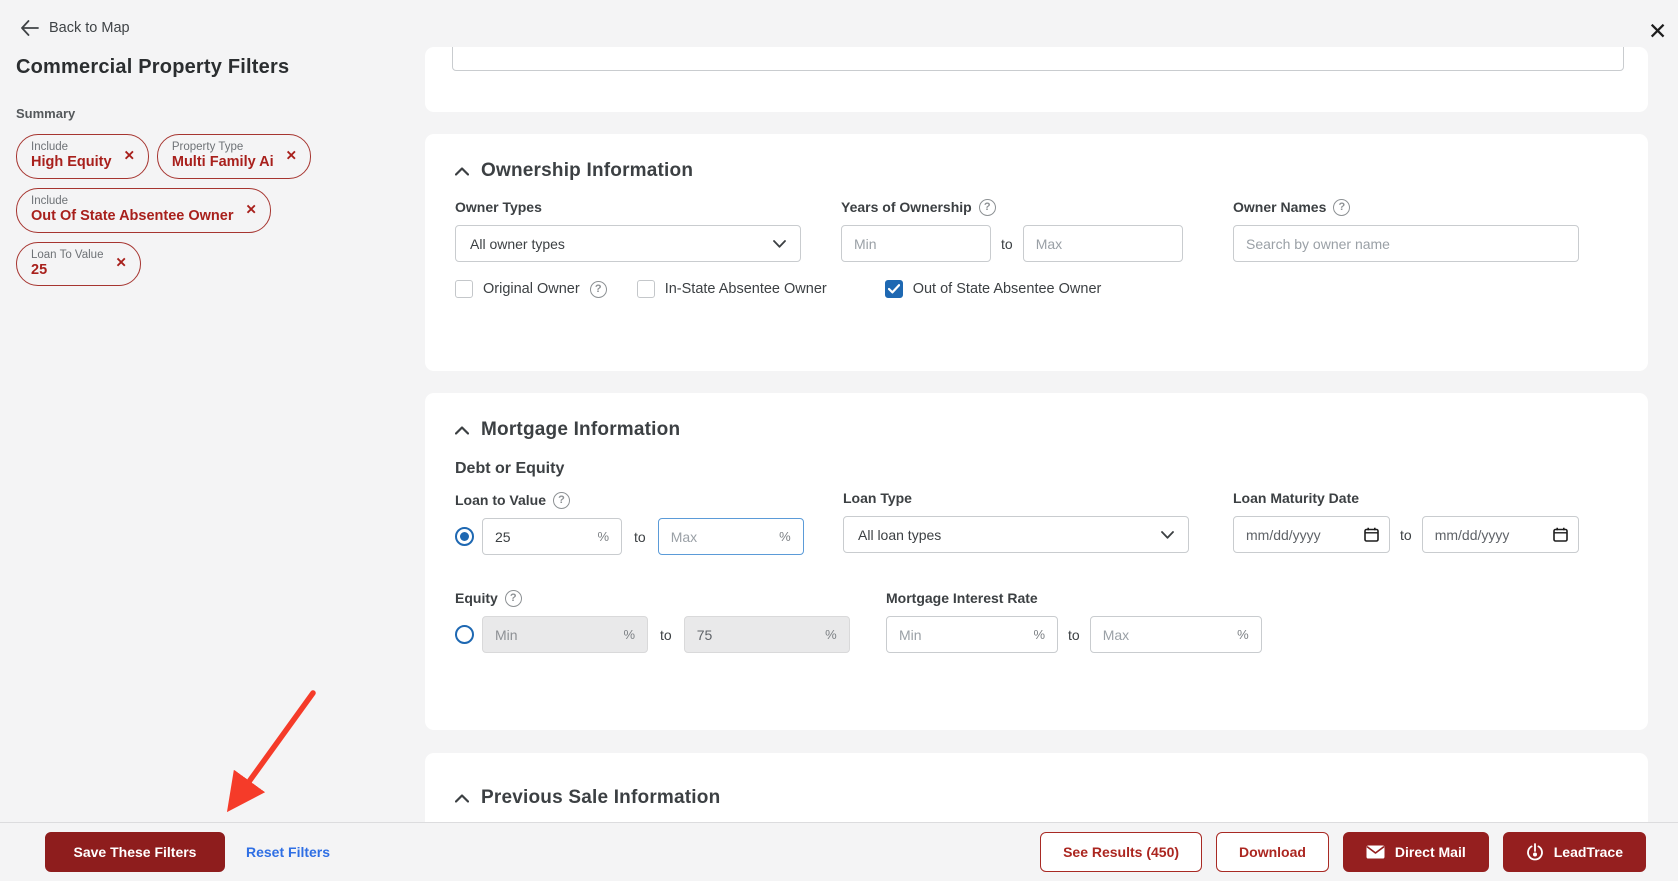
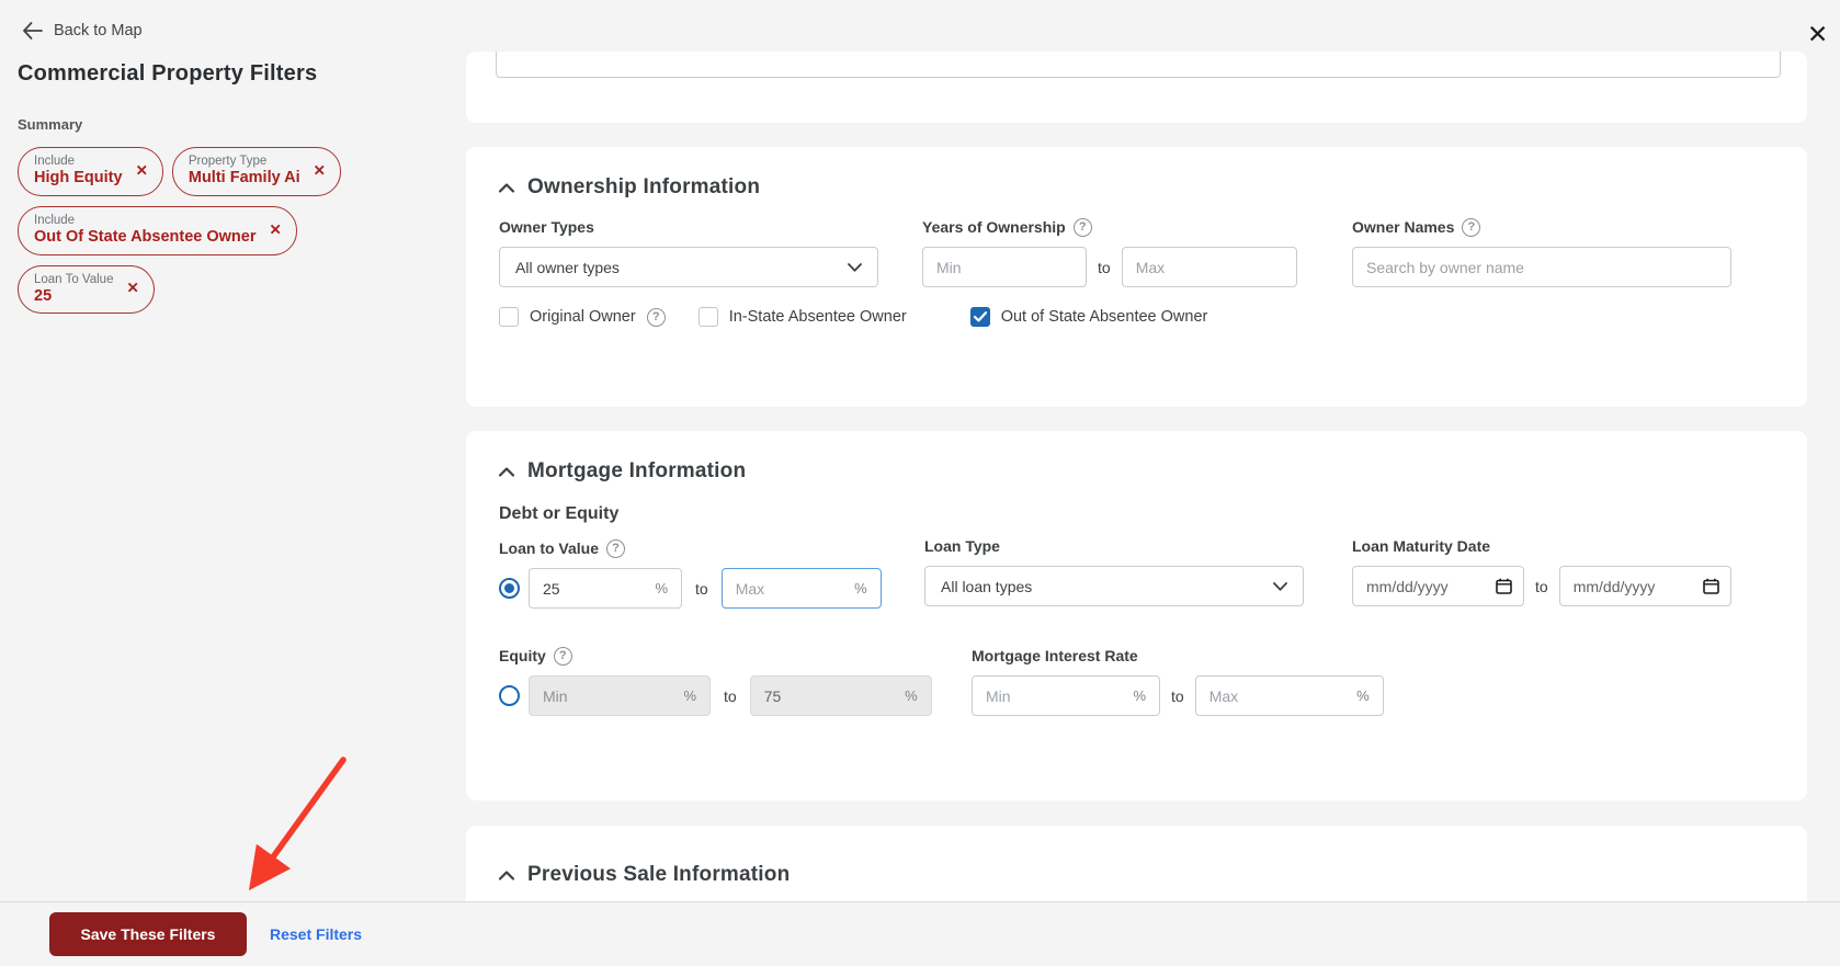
  Back to Map
  ✕
  Commercial Property Filters
  Summary
  Include
  High Equity
  ✕
  Property Type
  Multi Family Ai
  ✕
  Include
  Out Of State Absentee Owner
  ✕
  Loan To Value
  25
  ✕
  Ownership Information
  Owner Types
  All owner types
  Years of Ownership
  ?
  Min
  to
  Max
  Owner Names
  ?
  Search by owner name
  Original Owner
  ?
  In-State Absentee Owner
  Out of State Absentee Owner
  Mortgage Information
  Debt or Equity
  Loan to Value
  ?
  25
  %
  to
  Max
  %
  Loan Type
  All loan types
  Loan Maturity Date
  mm/dd/yyyy
  to
  mm/dd/yyyy
  Equity
  ?
  Min
  %
  to
  75
  %
  Mortgage Interest Rate
  Min
  %
  to
  Max
  %
  Previous Sale Information
  Save These Filters
  Reset Filters
- See Results (450)
- Download
- Direct Mail
- LeadTrace
